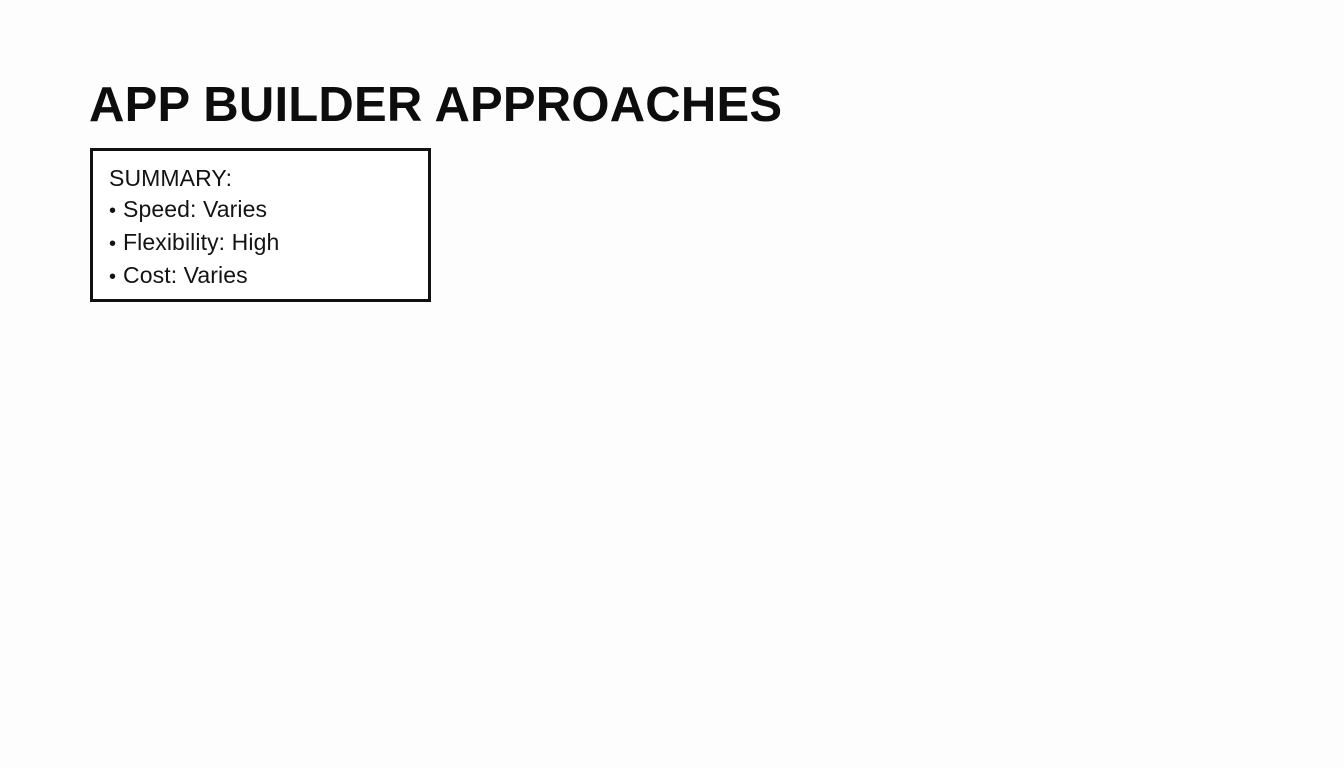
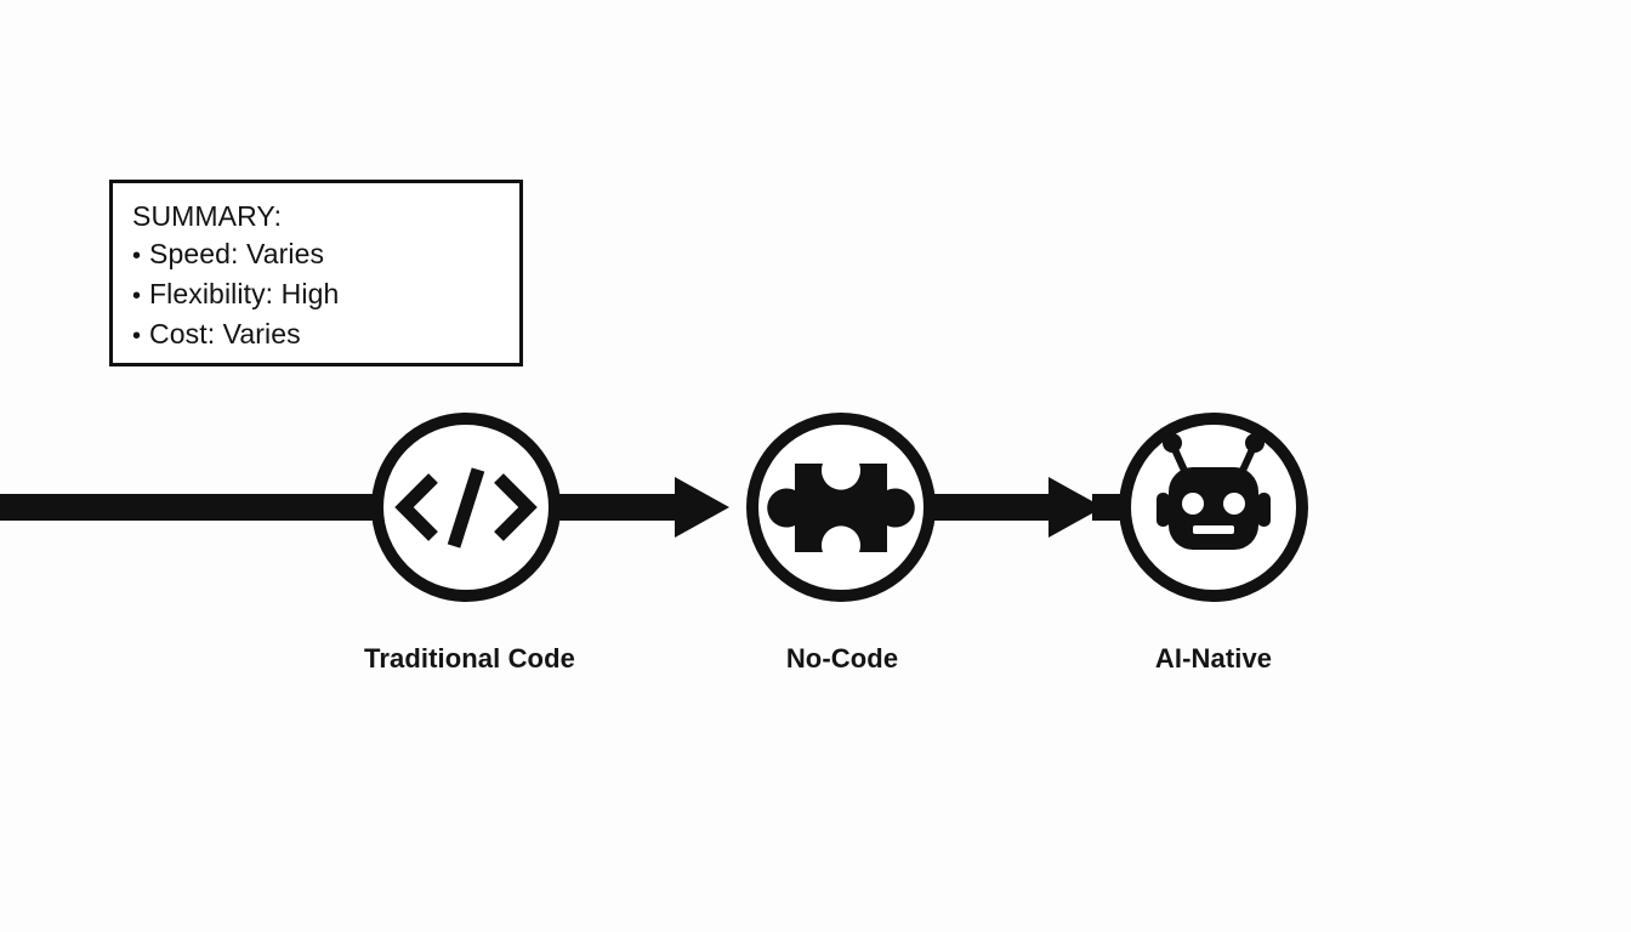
- APP BUILDER APPROACHES
  SUMMARY:
  •
  Speed: Varies
  •
  Flexibility: High
  •
  Cost: Varies
+ Traditional Code
+ No-Code
+ AI-Native
